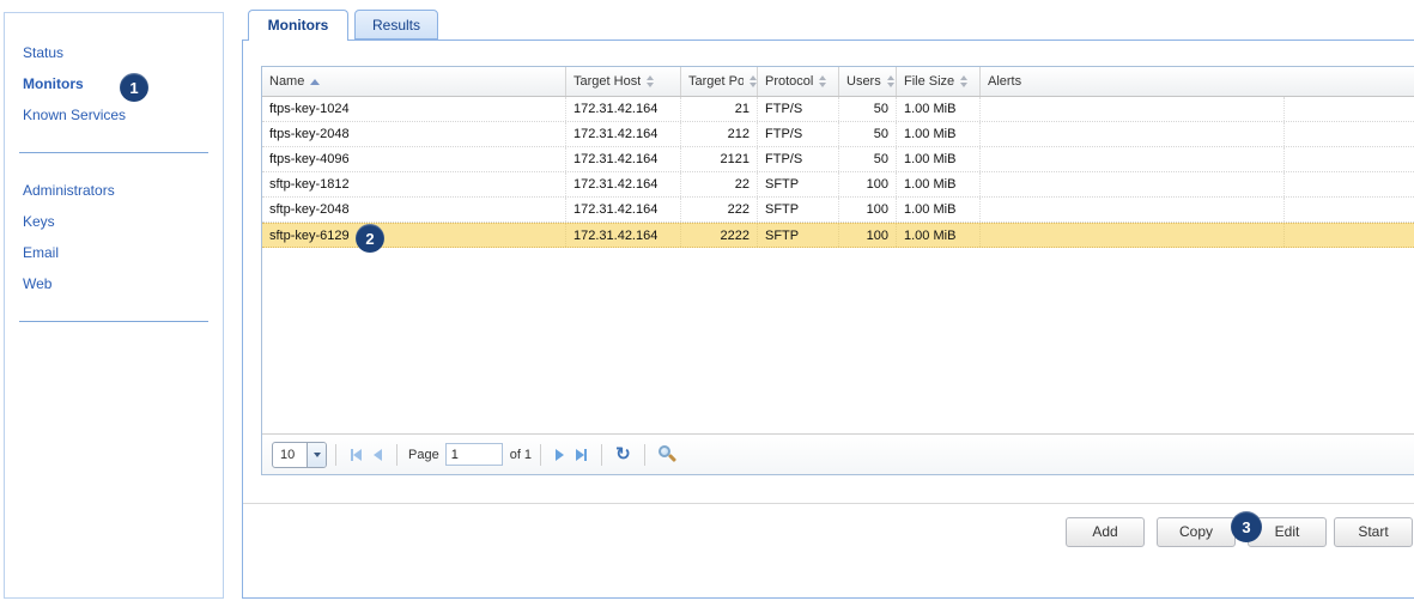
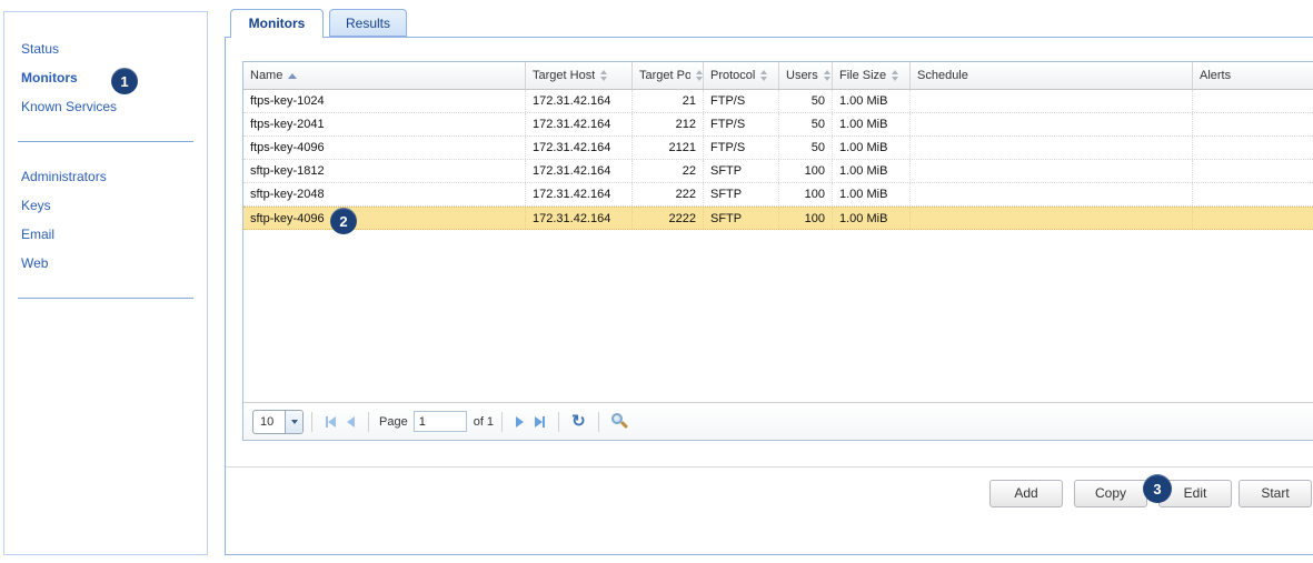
  Status
  Monitors
  Known Services
  Administrators
  Keys
  Email
  Web
  Monitors
  Results
  Name
  Target Host
  Target Po
  Protocol
  Users
  File Size
+ Schedule
  Alerts
  ftps-key-1024
  172.31.42.164
  21
  FTP/S
  50
  1.00 MiB
- ftps-key-2048
+ ftps-key-2041
  172.31.42.164
  212
  FTP/S
  50
  1.00 MiB
  ftps-key-4096
  172.31.42.164
  2121
  FTP/S
  50
  1.00 MiB
  sftp-key-1812
  172.31.42.164
  22
  SFTP
  100
  1.00 MiB
  sftp-key-2048
  172.31.42.164
  222
  SFTP
  100
  1.00 MiB
- sftp-key-6129
+ sftp-key-4096
  172.31.42.164
  2222
  SFTP
  100
  1.00 MiB
  10
  Page
  1
  of 1
  ↻
  Add
  Copy
  Edit
  Start
  1
  2
  3
